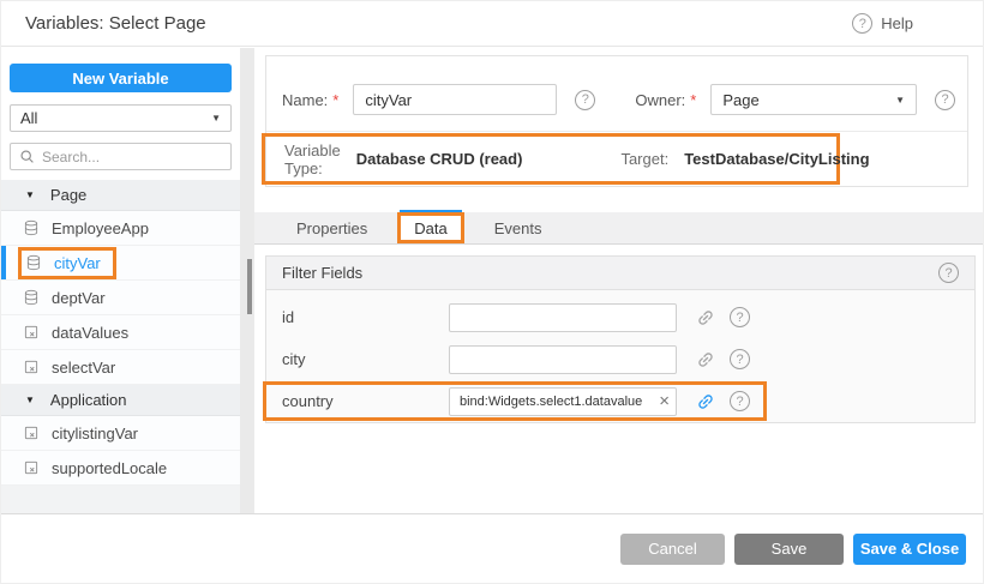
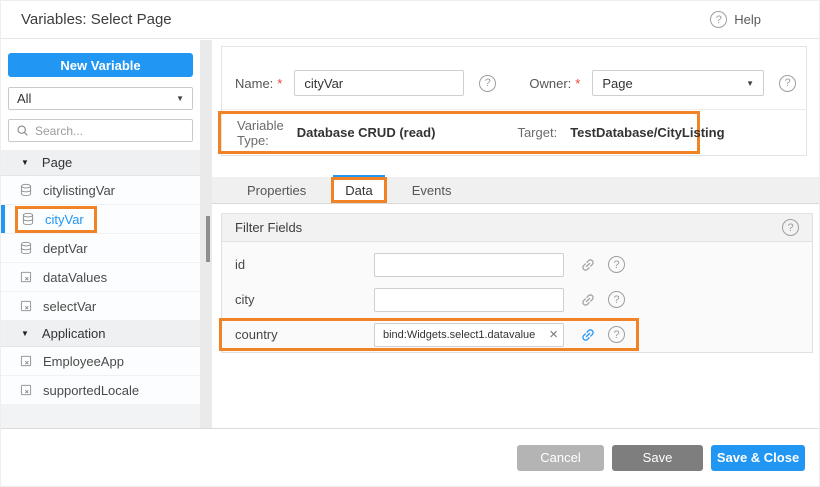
  Variables: Select Page
  ?
  Help
  New Variable
  All
  ▼
  Search...
  ▼
  Page
- EmployeeApp
+ citylistingVar
  cityVar
  deptVar
  dataValues
  selectVar
  ▼
  Application
- citylistingVar
+ EmployeeApp
  supportedLocale
  Name:
  *
  cityVar
  ?
  Owner:
  *
  Page
  ▼
  ?
  Variable Type:
  Database CRUD (read)
  Target:
  TestDatabase/CityListing
  Properties
  Data
  Events
  Filter Fields
  ?
  id
  ?
  city
  ?
  country
  bind:Widgets.select1.datavalue
  ×
  ?
  Cancel
  Save
  Save & Close
